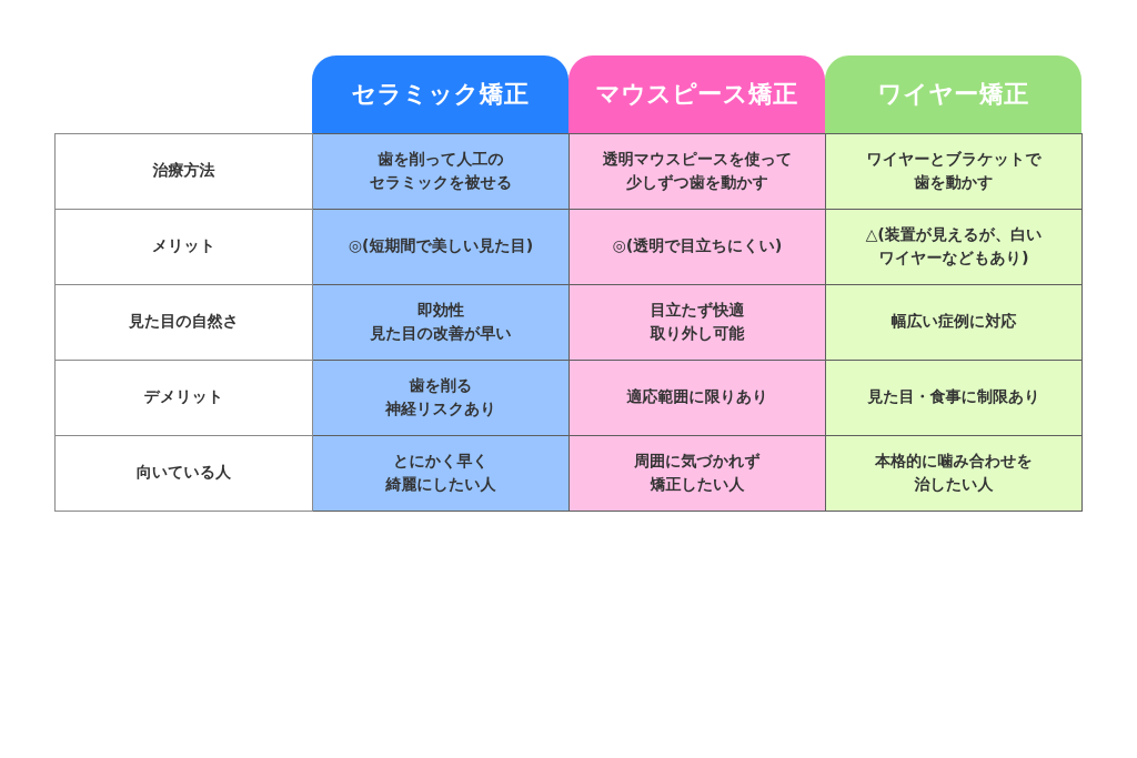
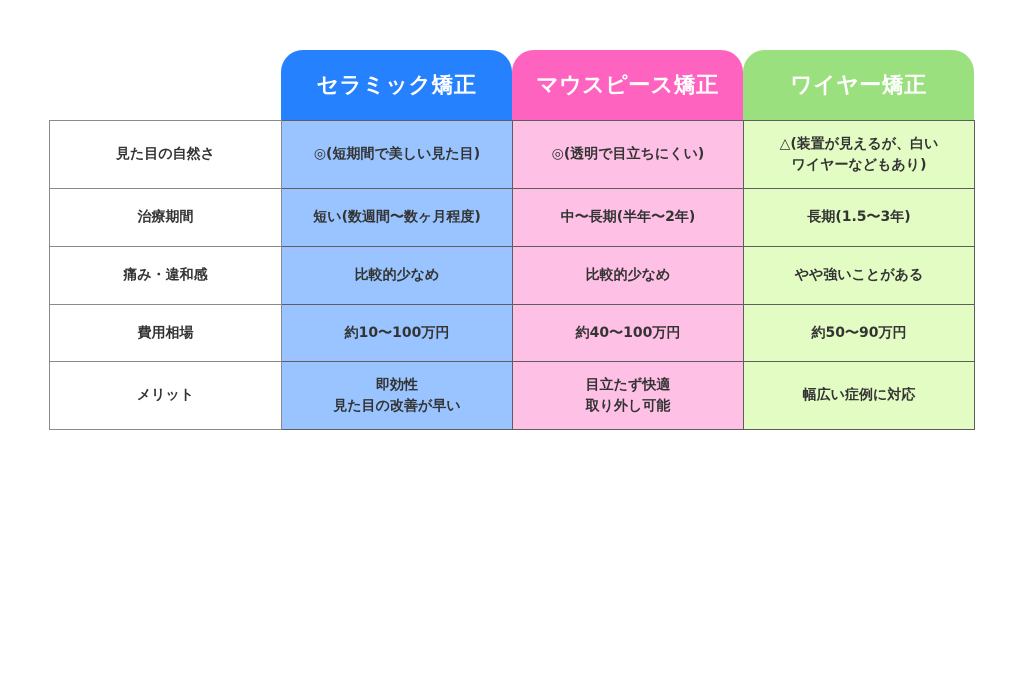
  セラミック矯正
  マウスピース矯正
  ワイヤー矯正
- 治療方法	歯を削って人工の セラミックを被せる	透明マウスピースを使って 少しずつ歯を動かす	ワイヤーとブラケットで 歯を動かす
- メリット	◎(短期間で美しい見た目)	◎(透明で目立ちにくい)	△(装置が見えるが、白い ワイヤーなどもあり)
+ 見た目の自然さ	◎(短期間で美しい見た目)	◎(透明で目立ちにくい)	△(装置が見えるが、白い ワイヤーなどもあり)
+ 治療期間	短い(数週間〜数ヶ月程度)	中〜長期(半年〜2年)	長期(1.5〜3年)
+ 痛み・違和感	比較的少なめ	比較的少なめ	やや強いことがある
+ 費用相場	約10〜100万円	約40〜100万円	約50〜90万円
- 見た目の自然さ	即効性 見た目の改善が早い	目立たず快適 取り外し可能	幅広い症例に対応
+ メリット	即効性 見た目の改善が早い	目立たず快適 取り外し可能	幅広い症例に対応
- デメリット	歯を削る 神経リスクあり	適応範囲に限りあり	見た目・食事に制限あり
- 向いている人	とにかく早く 綺麗にしたい人	周囲に気づかれず 矯正したい人	本格的に噛み合わせを 治したい人
